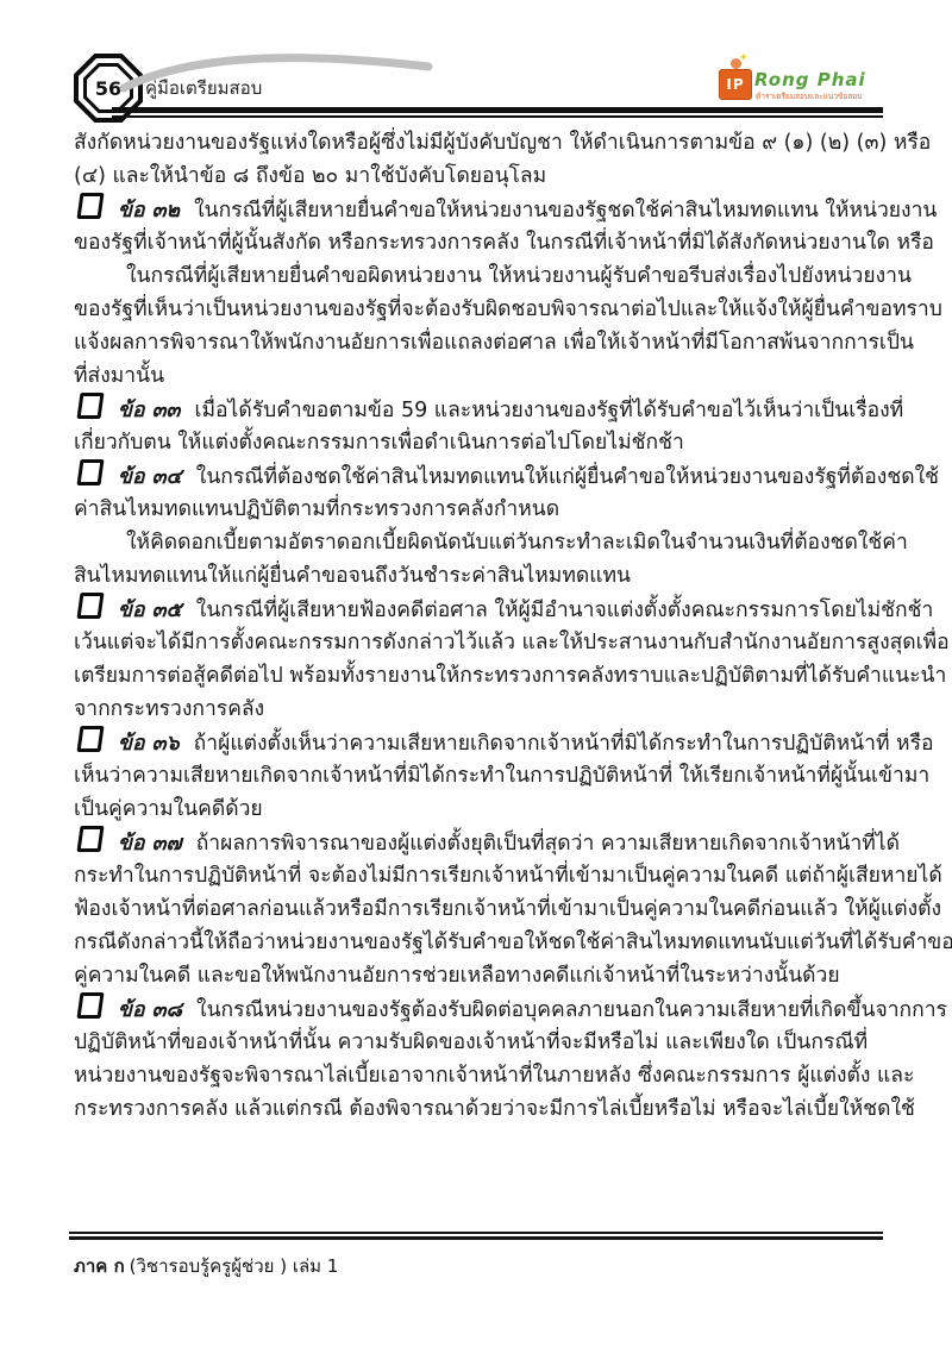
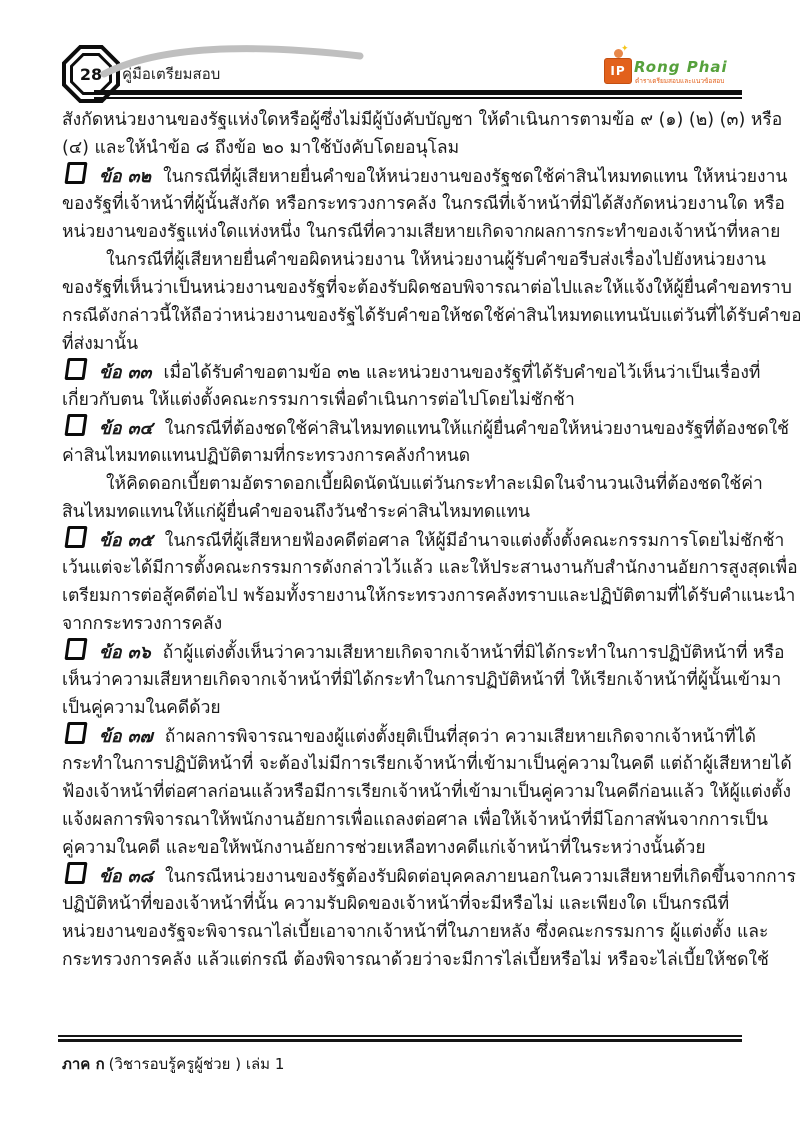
- 56
+ 28
  คู่มือเตรียมสอบ
  ✦
  IP
  Rong Phai
  ตำราเตรียมสอบและแนวข้อสอบ
  สังกัดหน่วยงานของรัฐแห่งใดหรือผู้ซึ่งไม่มีผู้บังคับบัญชา ให้ดำเนินการตามข้อ ๙ (๑) (๒) (๓) หรือ
  (๔) และให้นำข้อ ๘ ถึงข้อ ๒๐ มาใช้บังคับโดยอนุโลม
  ข้อ ๓๒ ในกรณีที่ผู้เสียหายยื่นคำขอให้หน่วยงานของรัฐชดใช้ค่าสินไหมทดแทน ให้หน่วยงาน
  ของรัฐที่เจ้าหน้าที่ผู้นั้นสังกัด หรือกระทรวงการคลัง ในกรณีที่เจ้าหน้าที่มิได้สังกัดหน่วยงานใด หรือ
+ หน่วยงานของรัฐแห่งใดแห่งหนึ่ง ในกรณีที่ความเสียหายเกิดจากผลการกระทำของเจ้าหน้าที่หลาย
  ในกรณีที่ผู้เสียหายยื่นคำขอผิดหน่วยงาน ให้หน่วยงานผู้รับคำขอรีบส่งเรื่องไปยังหน่วยงาน
  ของรัฐที่เห็นว่าเป็นหน่วยงานของรัฐที่จะต้องรับผิดชอบพิจารณาต่อไปและให้แจ้งให้ผู้ยื่นคำขอทราบ
- แจ้งผลการพิจารณาให้พนักงานอัยการเพื่อแถลงต่อศาล เพื่อให้เจ้าหน้าที่มีโอกาสพ้นจากการเป็น
+ กรณีดังกล่าวนี้ให้ถือว่าหน่วยงานของรัฐได้รับคำขอให้ชดใช้ค่าสินไหมทดแทนนับแต่วันที่ได้รับคำขอ
  ที่ส่งมานั้น
- ข้อ ๓๓ เมื่อได้รับคำขอตามข้อ 59 และหน่วยงานของรัฐที่ได้รับคำขอไว้เห็นว่าเป็นเรื่องที่
+ ข้อ ๓๓ เมื่อได้รับคำขอตามข้อ ๓๒ และหน่วยงานของรัฐที่ได้รับคำขอไว้เห็นว่าเป็นเรื่องที่
  เกี่ยวกับตน ให้แต่งตั้งคณะกรรมการเพื่อดำเนินการต่อไปโดยไม่ชักช้า
  ข้อ ๓๔ ในกรณีที่ต้องชดใช้ค่าสินไหมทดแทนให้แก่ผู้ยื่นคำขอให้หน่วยงานของรัฐที่ต้องชดใช้
  ค่าสินไหมทดแทนปฏิบัติตามที่กระทรวงการคลังกำหนด
  ให้คิดดอกเบี้ยตามอัตราดอกเบี้ยผิดนัดนับแต่วันกระทำละเมิดในจำนวนเงินที่ต้องชดใช้ค่า
  สินไหมทดแทนให้แก่ผู้ยื่นคำขอจนถึงวันชำระค่าสินไหมทดแทน
  ข้อ ๓๕ ในกรณีที่ผู้เสียหายฟ้องคดีต่อศาล ให้ผู้มีอำนาจแต่งตั้งตั้งคณะกรรมการโดยไม่ชักช้า
  เว้นแต่จะได้มีการตั้งคณะกรรมการดังกล่าวไว้แล้ว และให้ประสานงานกับสำนักงานอัยการสูงสุดเพื่อ
  เตรียมการต่อสู้คดีต่อไป พร้อมทั้งรายงานให้กระทรวงการคลังทราบและปฏิบัติตามที่ได้รับคำแนะนำ
  จากกระทรวงการคลัง
  ข้อ ๓๖ ถ้าผู้แต่งตั้งเห็นว่าความเสียหายเกิดจากเจ้าหน้าที่มิได้กระทำในการปฏิบัติหน้าที่ หรือ
  เห็นว่าความเสียหายเกิดจากเจ้าหน้าที่มิได้กระทำในการปฏิบัติหน้าที่ ให้เรียกเจ้าหน้าที่ผู้นั้นเข้ามา
  เป็นคู่ความในคดีด้วย
  ข้อ ๓๗ ถ้าผลการพิจารณาของผู้แต่งตั้งยุติเป็นที่สุดว่า ความเสียหายเกิดจากเจ้าหน้าที่ได้
  กระทำในการปฏิบัติหน้าที่ จะต้องไม่มีการเรียกเจ้าหน้าที่เข้ามาเป็นคู่ความในคดี แต่ถ้าผู้เสียหายได้
  ฟ้องเจ้าหน้าที่ต่อศาลก่อนแล้วหรือมีการเรียกเจ้าหน้าที่เข้ามาเป็นคู่ความในคดีก่อนแล้ว ให้ผู้แต่งตั้ง
- กรณีดังกล่าวนี้ให้ถือว่าหน่วยงานของรัฐได้รับคำขอให้ชดใช้ค่าสินไหมทดแทนนับแต่วันที่ได้รับคำขอ
+ แจ้งผลการพิจารณาให้พนักงานอัยการเพื่อแถลงต่อศาล เพื่อให้เจ้าหน้าที่มีโอกาสพ้นจากการเป็น
  คู่ความในคดี และขอให้พนักงานอัยการช่วยเหลือทางคดีแก่เจ้าหน้าที่ในระหว่างนั้นด้วย
  ข้อ ๓๘ ในกรณีหน่วยงานของรัฐต้องรับผิดต่อบุคคลภายนอกในความเสียหายที่เกิดขึ้นจากการ
  ปฏิบัติหน้าที่ของเจ้าหน้าที่นั้น ความรับผิดของเจ้าหน้าที่จะมีหรือไม่ และเพียงใด เป็นกรณีที่
  หน่วยงานของรัฐจะพิจารณาไล่เบี้ยเอาจากเจ้าหน้าที่ในภายหลัง ซึ่งคณะกรรมการ ผู้แต่งตั้ง และ
  กระทรวงการคลัง แล้วแต่กรณี ต้องพิจารณาด้วยว่าจะมีการไล่เบี้ยหรือไม่ หรือจะไล่เบี้ยให้ชดใช้
  ภาค ก (วิชารอบรู้ครูผู้ช่วย ) เล่ม 1
